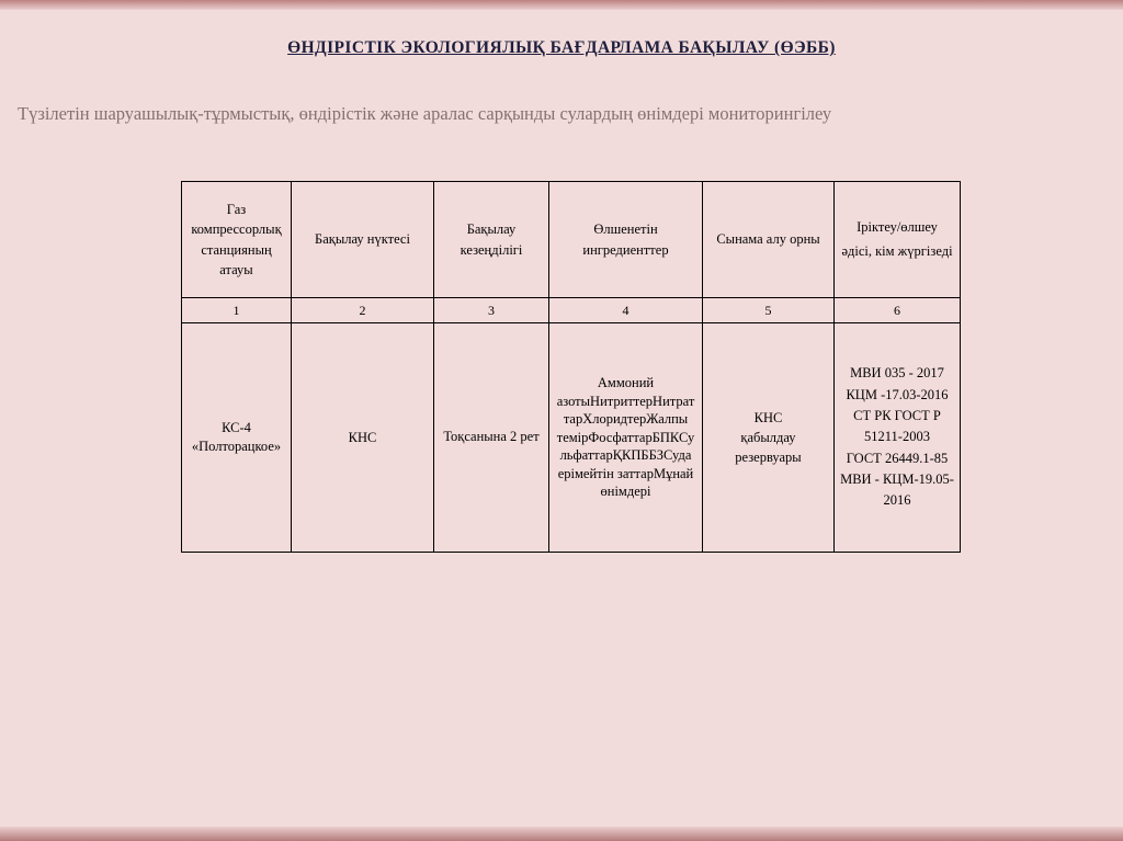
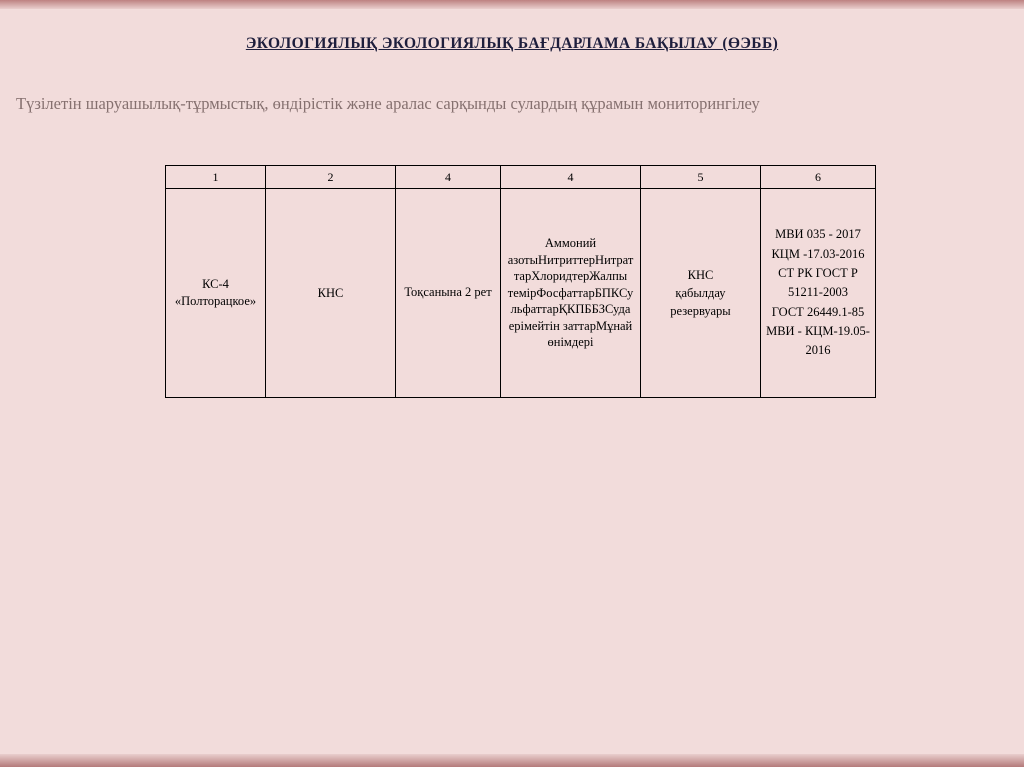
- ӨНДІРІСТІК ЭКОЛОГИЯЛЫҚ БАҒДАРЛАМА БАҚЫЛАУ (ӨЭББ)
+ ЭКОЛОГИЯЛЫҚ ЭКОЛОГИЯЛЫҚ БАҒДАРЛАМА БАҚЫЛАУ (ӨЭББ)
- Түзілетін шаруашылық-тұрмыстық, өндірістік және аралас сарқынды сулардың өнімдері мониторингілеу
+ Түзілетін шаруашылық-тұрмыстық, өндірістік және аралас сарқынды сулардың құрамын мониторингілеу
- Газ компрессорлық станцияның атауы	Бақылау нүктесі	Бақылау кезеңділігі	Өлшенетін ингредиенттер	Сынама алу орны	Іріктеу/өлшеу әдісі, кім жүргізеді
- 1	2	3	4	5	6
+ 1	2	4	4	5	6
  КС-4 «Полторацкое»	КНС	Тоқсанына 2 рет	Аммоний азотыНитриттерНитраттарХлоридтерЖалпы темірФосфаттарБПКСульфаттарҚКПББЗСуда ерімейтін заттарМұнай өнімдері	КНС қабылдау резервуары	МВИ 035 - 2017 КЦМ -17.03-2016 СТ РК ГОСТ Р 51211-2003 ГОСТ 26449.1-85 МВИ - КЦМ-19.05-2016
